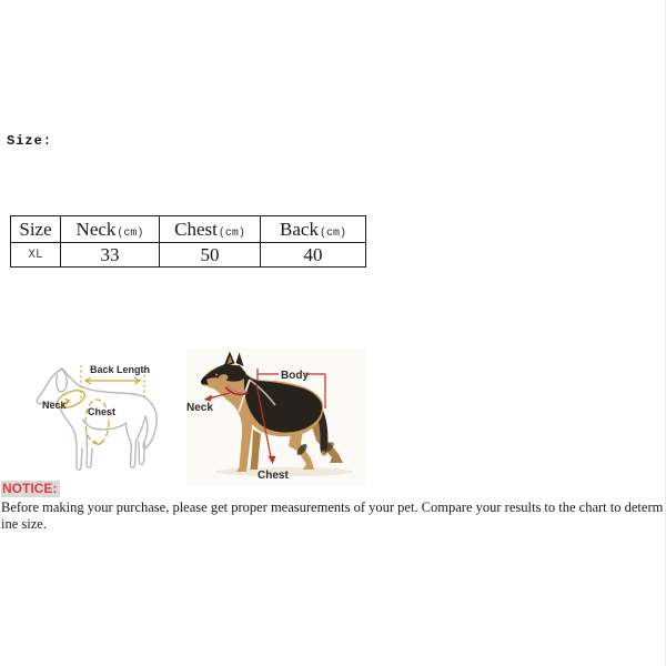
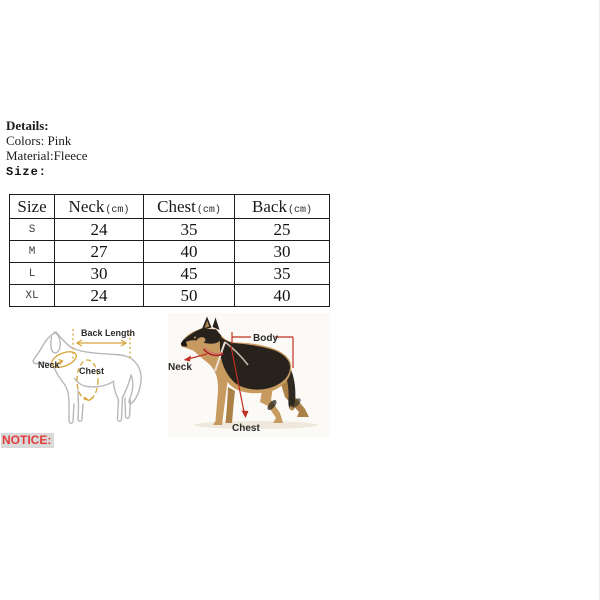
+ Details:
+ Colors: Pink
+ Material:Fleece
  Size:
  Size	Neck(cm)	Chest(cm)	Back(cm)
+ S	24	35	25
+ M	27	40	30
+ L	30	45	35
- XL	33	50	40
+ XL	24	50	40
  Back Length
  Neck
  Chest
  Body
  Neck
  Chest
  NOTICE:
- Before making your purchase, please get proper measurements of your pet. Compare your results to the chart to determine size.
